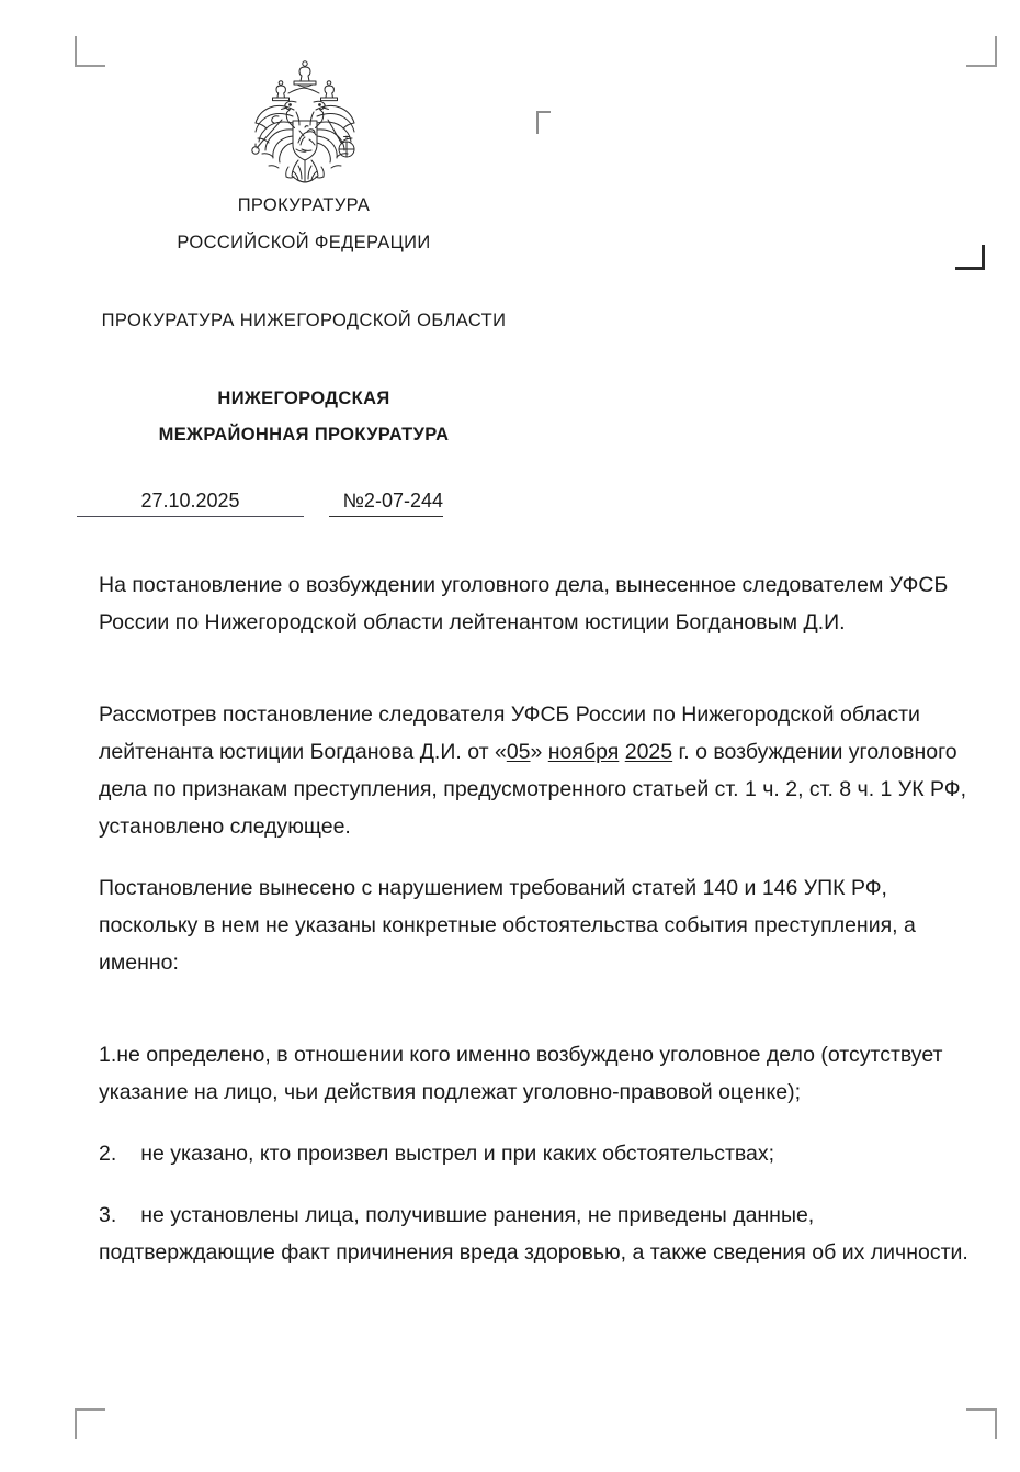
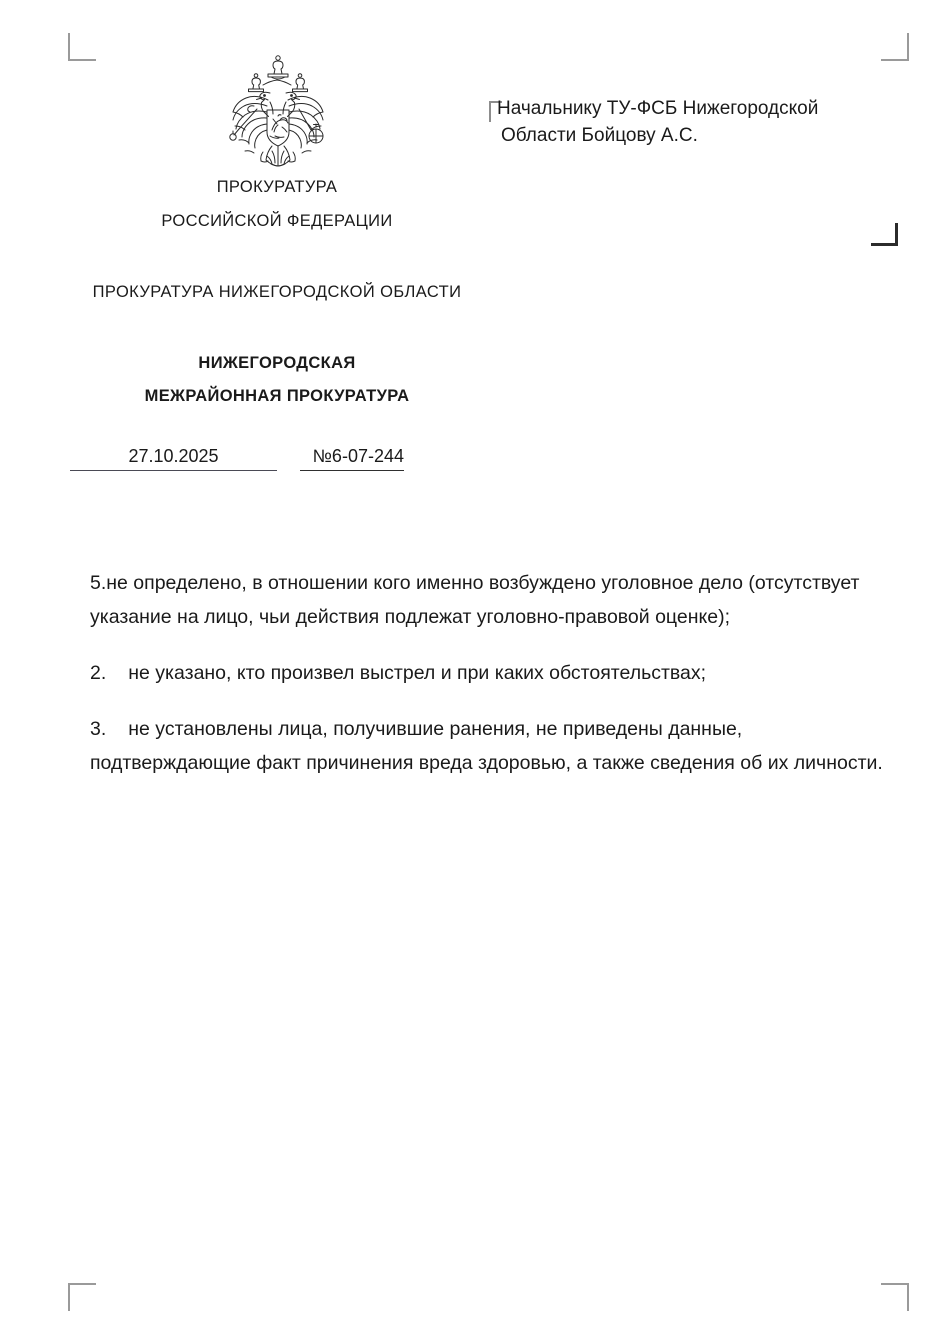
+ Начальнику ТУ-ФСБ Нижегородской
+ Области Бойцову А.С.
  ПРОКУРАТУРА
  РОССИЙСКОЙ ФЕДЕРАЦИИ
  ПРОКУРАТУРА НИЖЕГОРОДСКОЙ ОБЛАСТИ
  НИЖЕГОРОДСКАЯ
  МЕЖРАЙОННАЯ ПРОКУРАТУРА
  27.10.2025
- №2-07-244
+ №6-07-244
- На постановление о возбуждении уголовного дела, вынесенное следователем УФСБ России по Нижегородской области лейтенантом юстиции Богдановым Д.И.
- Рассмотрев постановление следователя УФСБ России по Нижегородской области лейтенанта юстиции Богданова Д.И. от «05» ноября 2025 г. о возбуждении уголовного дела по признакам преступления, предусмотренного статьей ст. 1 ч. 2, ст. 8 ч. 1 УК РФ, установлено следующее.
- Постановление вынесено с нарушением требований статей 140 и 146 УПК РФ, поскольку в нем не указаны конкретные обстоятельства события преступления, а именно:
- 1.не определено, в отношении кого именно возбуждено уголовное дело (отсутствует указание на лицо, чьи действия подлежат уголовно-правовой оценке);
+ 5.не определено, в отношении кого именно возбуждено уголовное дело (отсутствует указание на лицо, чьи действия подлежат уголовно-правовой оценке);
  2. не указано, кто произвел выстрел и при каких обстоятельствах;
  3. не установлены лица, получившие ранения, не приведены данные, подтверждающие факт причинения вреда здоровью, а также сведения об их личности.
